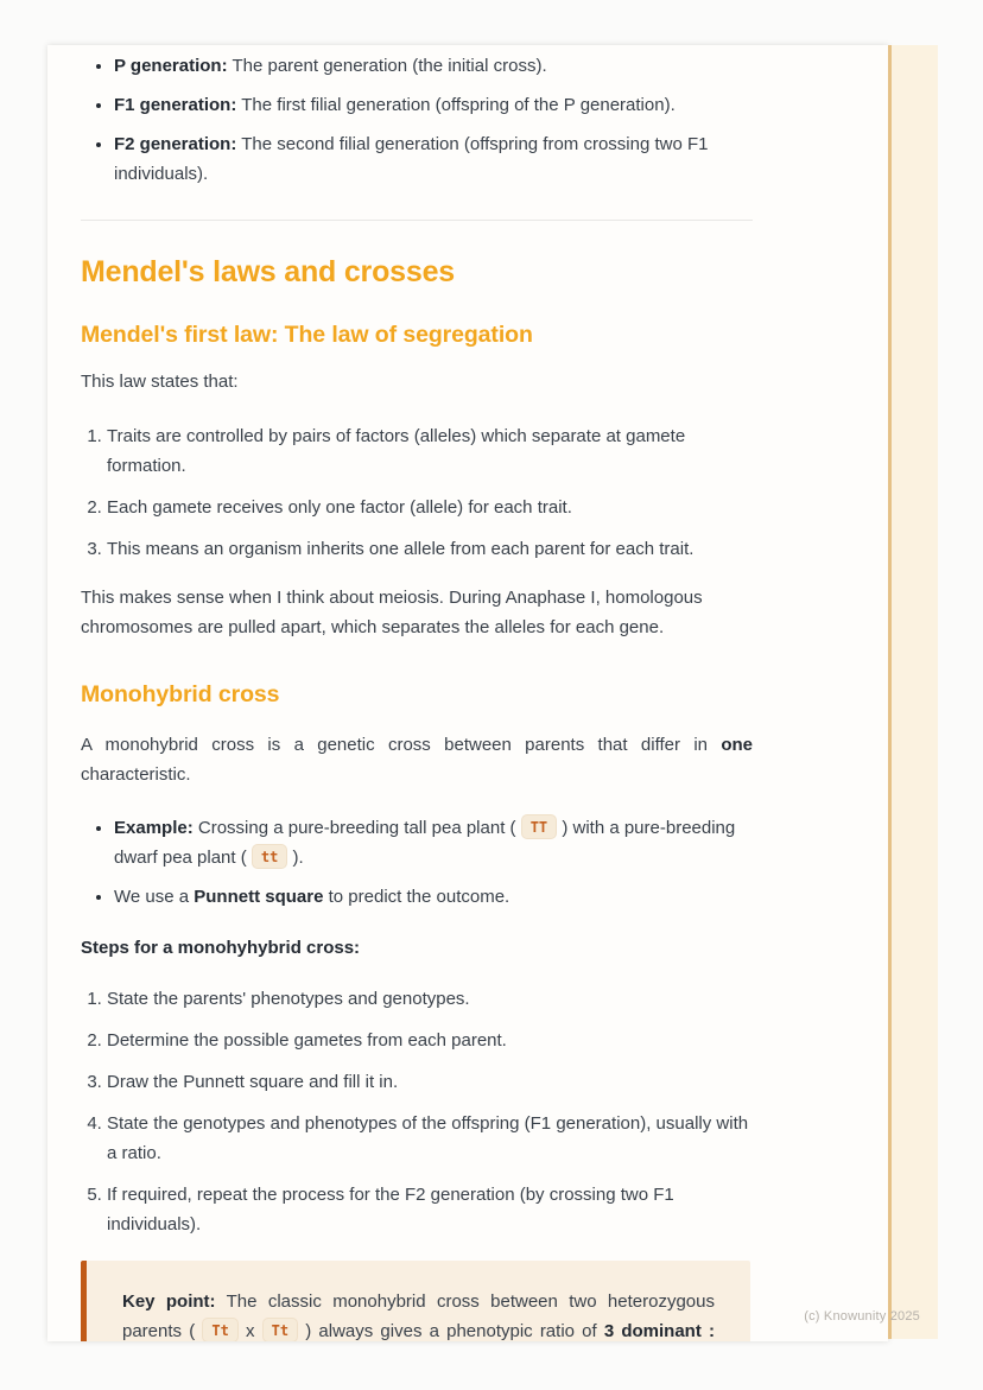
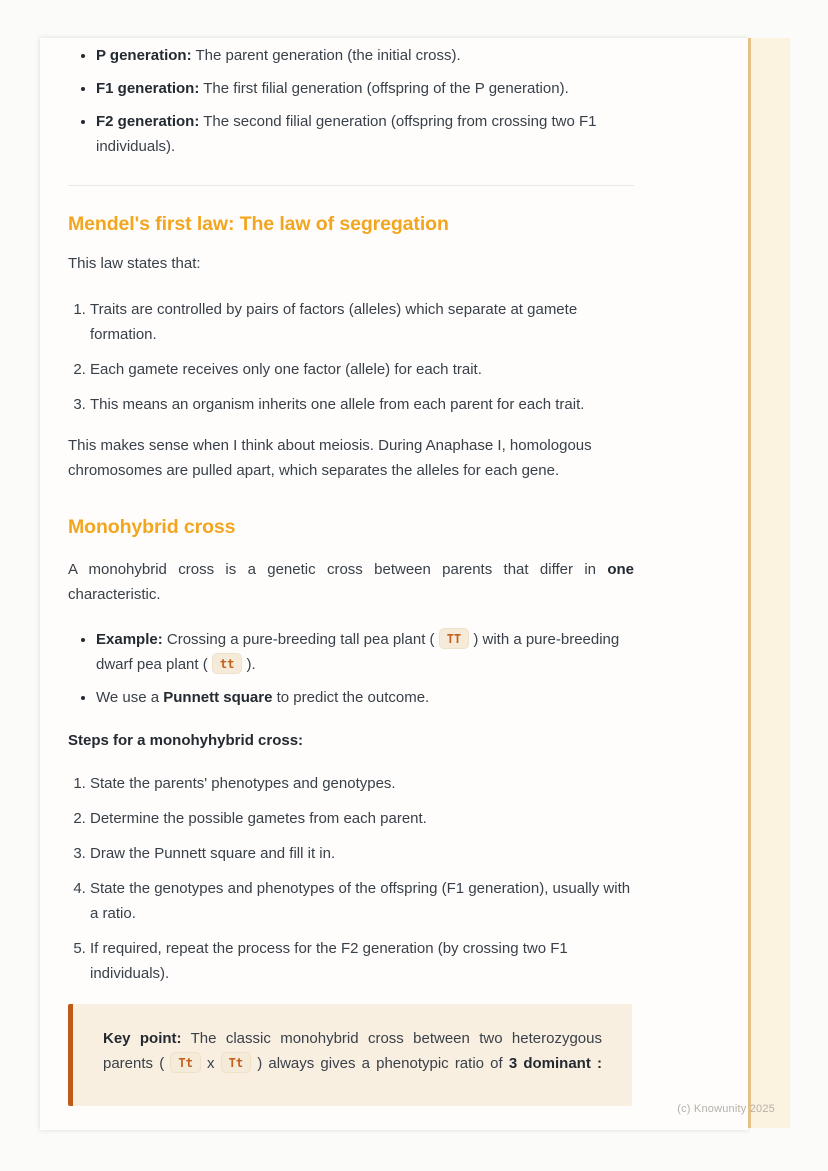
  P generation: The parent generation (the initial cross).
  F1 generation: The first filial generation (offspring of the P generation).
  F2 generation: The second filial generation (offspring from crossing two F1 individuals).
- Mendel's laws and crosses
  Mendel's first law: The law of segregation
  This law states that:
  Traits are controlled by pairs of factors (alleles) which separate at gamete formation.
  Each gamete receives only one factor (allele) for each trait.
  This means an organism inherits one allele from each parent for each trait.
  This makes sense when I think about meiosis. During Anaphase I, homologous chromosomes are pulled apart, which separates the alleles for each gene.
  Monohybrid cross
  A monohybrid cross is a genetic cross between parents that differ in one characteristic.
  Example: Crossing a pure-breeding tall pea plant ( TT ) with a pure-breeding dwarf pea plant ( tt ).
  We use a Punnett square to predict the outcome.
  Steps for a monohyhybrid cross:
  State the parents' phenotypes and genotypes.
  Determine the possible gametes from each parent.
  Draw the Punnett square and fill it in.
  State the genotypes and phenotypes of the offspring (F1 generation), usually with a ratio.
  If required, repeat the process for the F2 generation (by crossing two F1 individuals).
  Key point: The classic monohybrid cross between two heterozygous parents ( Tt x Tt ) always gives a phenotypic ratio of 3 dominant :
  (c) Knowunity 2025
